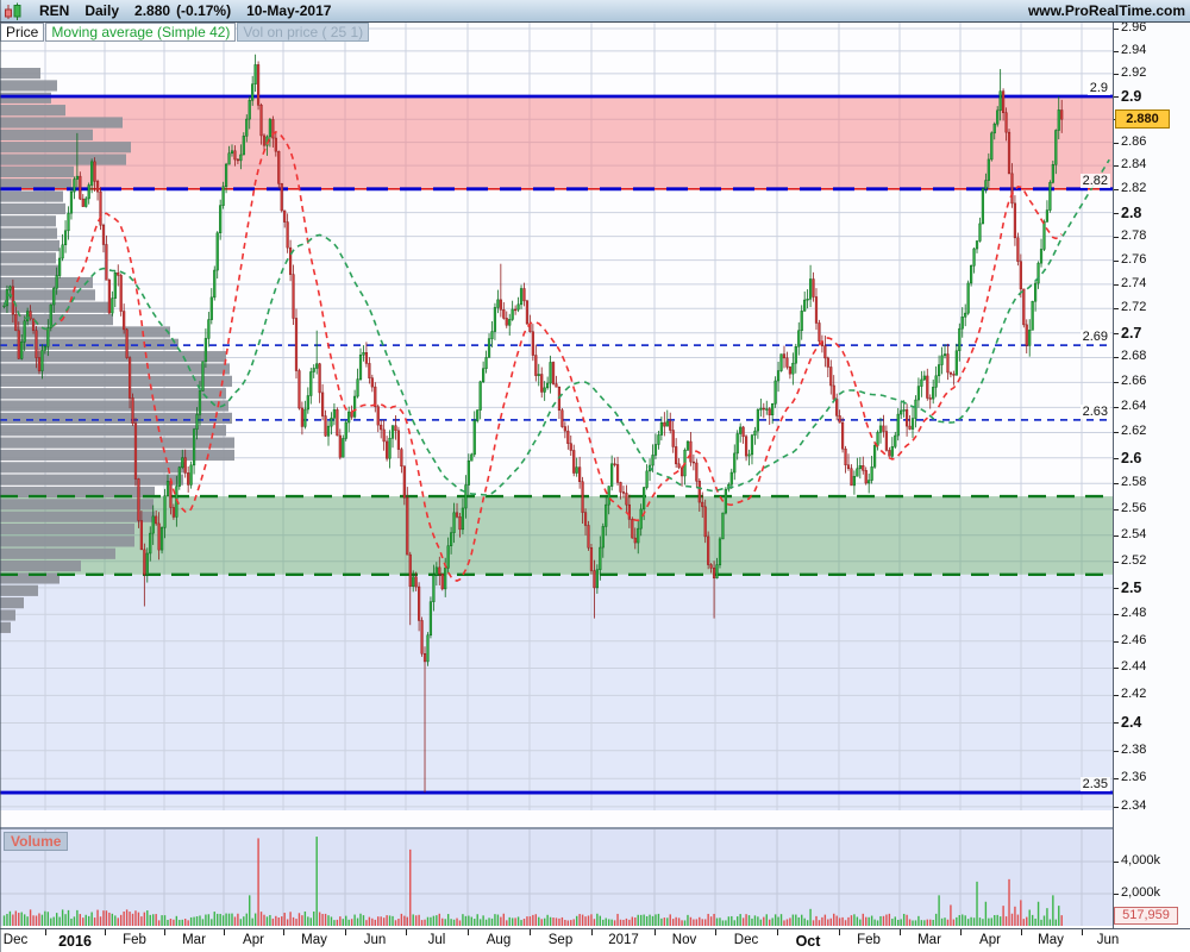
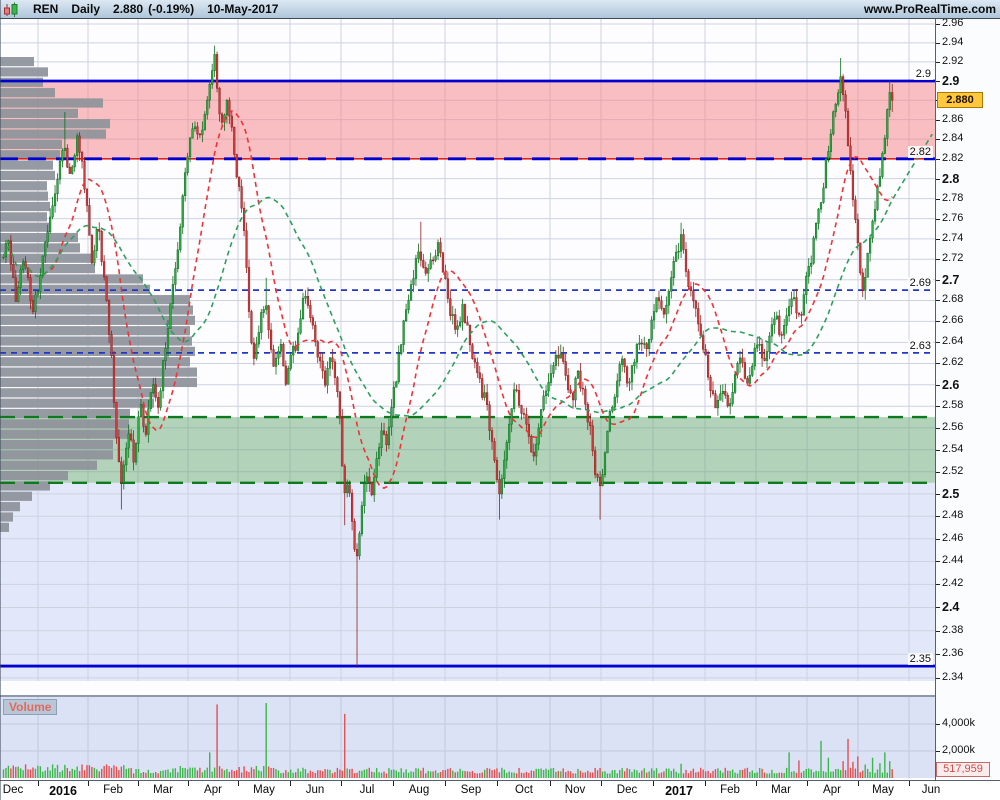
  REN
  Daily
  2.880
- (-0.17%)
+ (-0.19%)
  10-May-2017
  www.ProRealTime.com
- Price
- Moving average (Simple 42)
- Vol on price ( 25 1)
  Volume
  2.880
  517,959
  2.9
  2.82
  2.69
  2.63
  2.35
  2.96
  2.94
  2.92
  2.9
  2.86
  2.84
  2.82
  2.8
  2.78
  2.76
  2.74
  2.72
  2.7
  2.68
  2.66
  2.64
  2.62
  2.6
  2.58
  2.56
  2.54
  2.52
  2.5
  2.48
  2.46
  2.44
  2.42
  2.4
  2.38
  2.36
  2.34
  Dec
  2016
  Feb
  Mar
  Apr
  May
  Jun
  Jul
  Aug
  Sep
- 2017
+ Oct
  Nov
  Dec
- Oct
+ 2017
  Feb
  Mar
  Apr
  May
  Jun
  4,000k
  2,000k
